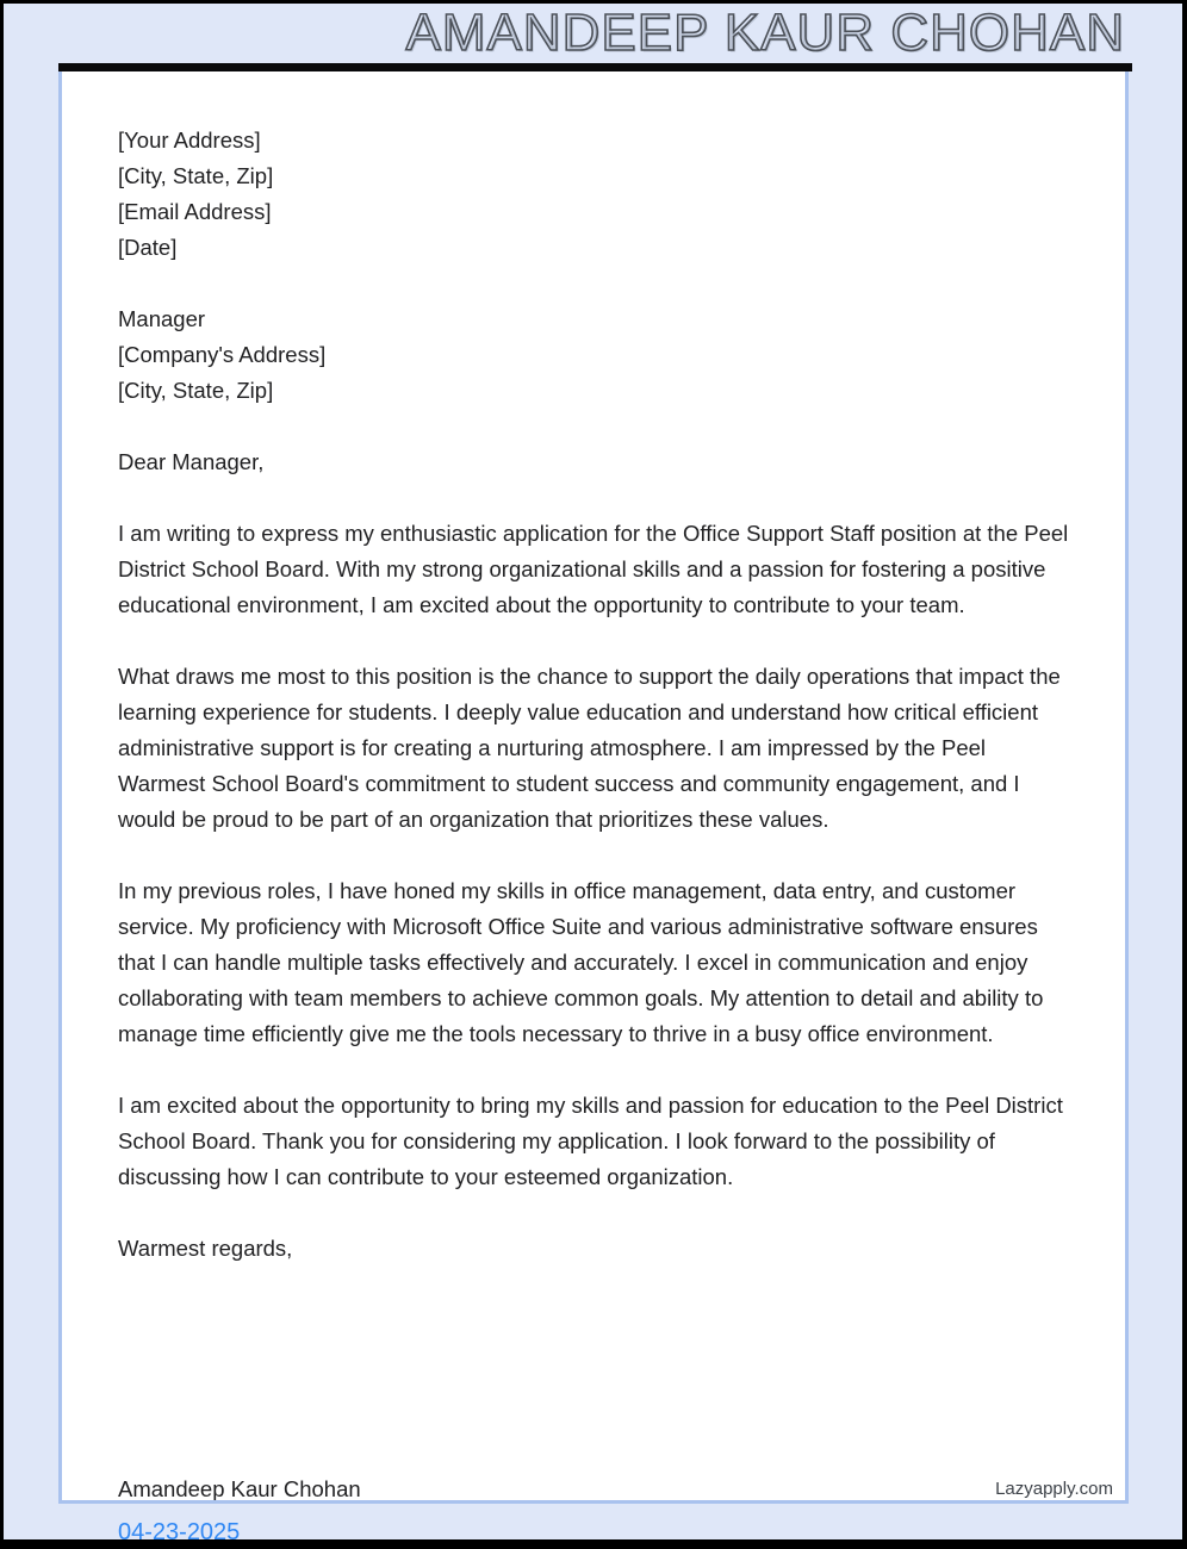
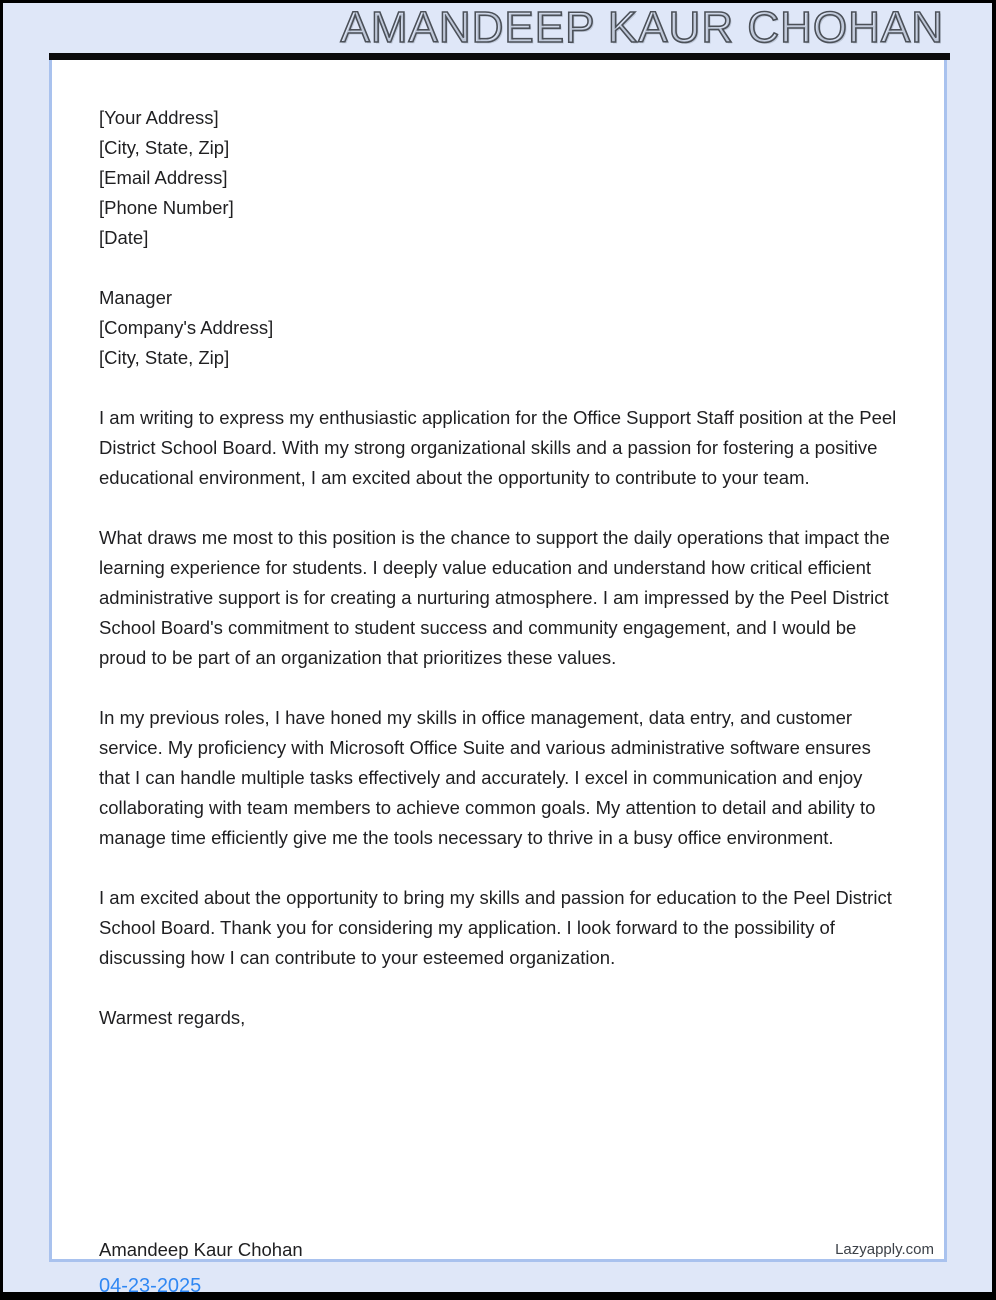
  AMANDEEP KAUR CHOHAN
  [Your Address]
  [City, State, Zip]
  [Email Address]
+ [Phone Number]
  [Date]
  Manager
  [Company's Address]
  [City, State, Zip]
- Dear Manager,
  I am writing to express my enthusiastic application for the Office Support Staff position at the Peel District School Board. With my strong organizational skills and a passion for fostering a positive educational environment, I am excited about the opportunity to contribute to your team.
- What draws me most to this position is the chance to support the daily operations that impact the learning experience for students. I deeply value education and understand how critical efficient administrative support is for creating a nurturing atmosphere. I am impressed by the Peel Warmest School Board's commitment to student success and community engagement, and I would be proud to be part of an organization that prioritizes these values.
+ What draws me most to this position is the chance to support the daily operations that impact the learning experience for students. I deeply value education and understand how critical efficient administrative support is for creating a nurturing atmosphere. I am impressed by the Peel District School Board's commitment to student success and community engagement, and I would be proud to be part of an organization that prioritizes these values.
  In my previous roles, I have honed my skills in office management, data entry, and customer service. My proficiency with Microsoft Office Suite and various administrative software ensures that I can handle multiple tasks effectively and accurately. I excel in communication and enjoy collaborating with team members to achieve common goals. My attention to detail and ability to manage time efficiently give me the tools necessary to thrive in a busy office environment.
  I am excited about the opportunity to bring my skills and passion for education to the Peel District School Board. Thank you for considering my application. I look forward to the possibility of discussing how I can contribute to your esteemed organization.
  Warmest regards,
  Amandeep Kaur Chohan
  Lazyapply.com
  04-23-2025
